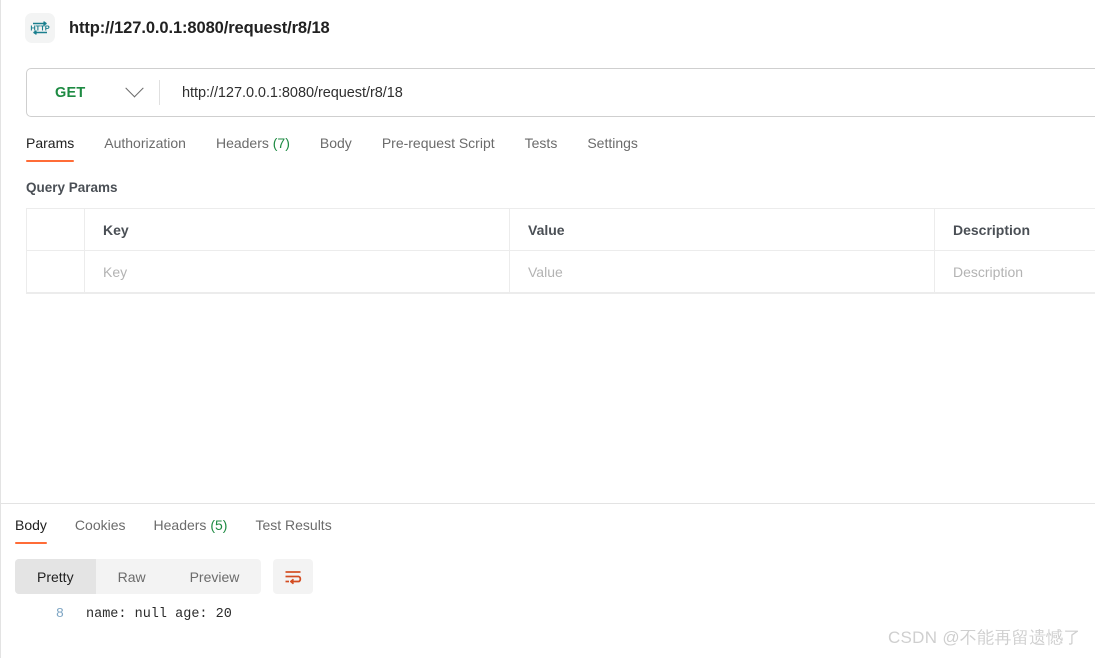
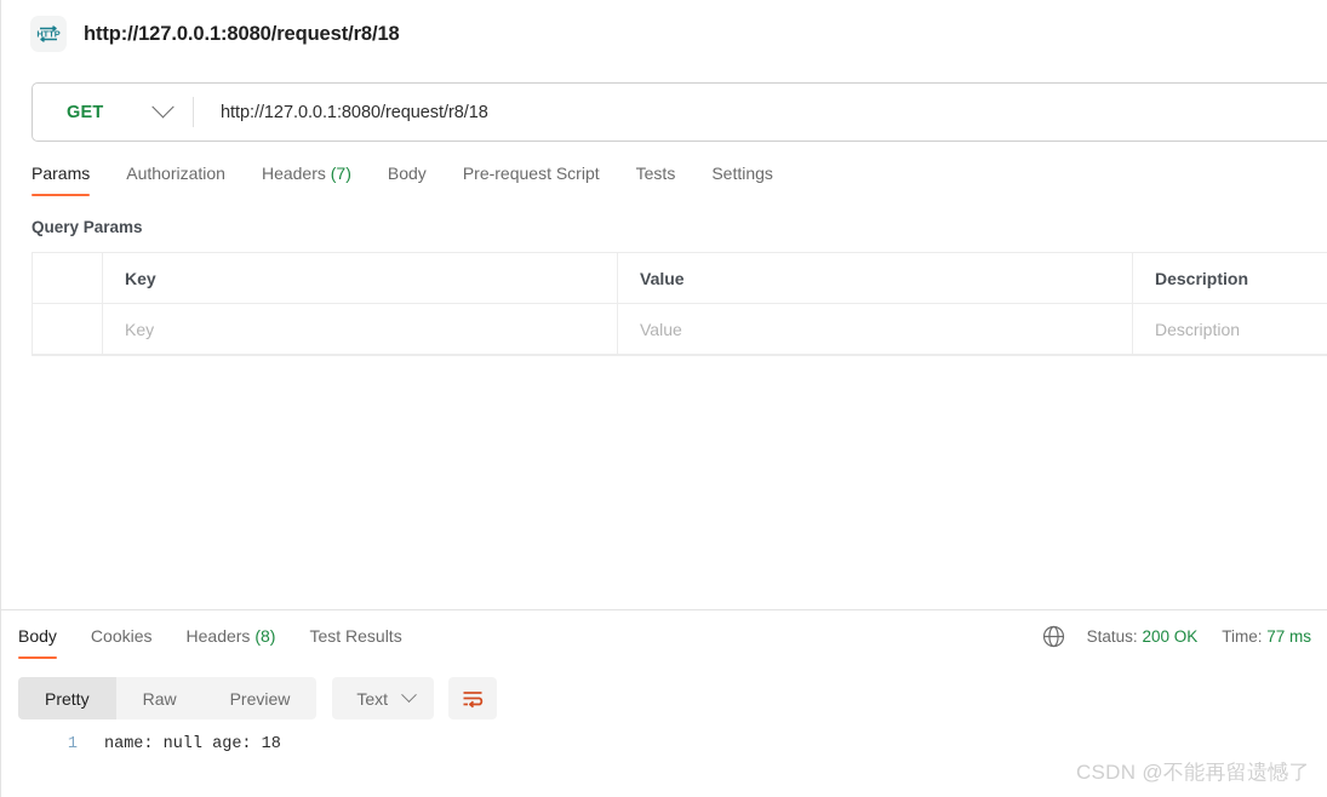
  HTTP
  http://127.0.0.1:8080/request/r8/18
  GET
  http://127.0.0.1:8080/request/r8/18
  Params
  Authorization
  Headers (7)
  Body
  Pre-request Script
  Tests
  Settings
  Query Params
  Key
  Value
  Description
  Key
  Value
  Description
  Body
  Cookies
- Headers (5)
+ Headers (8)
  Test Results
+ Status: 200 OK
+ Time: 77 ms
  Pretty
  Raw
  Preview
+ Text
- 8
+ 1
- name: null age: 20
+ name: null age: 18
  CSDN @不能再留遗憾了
